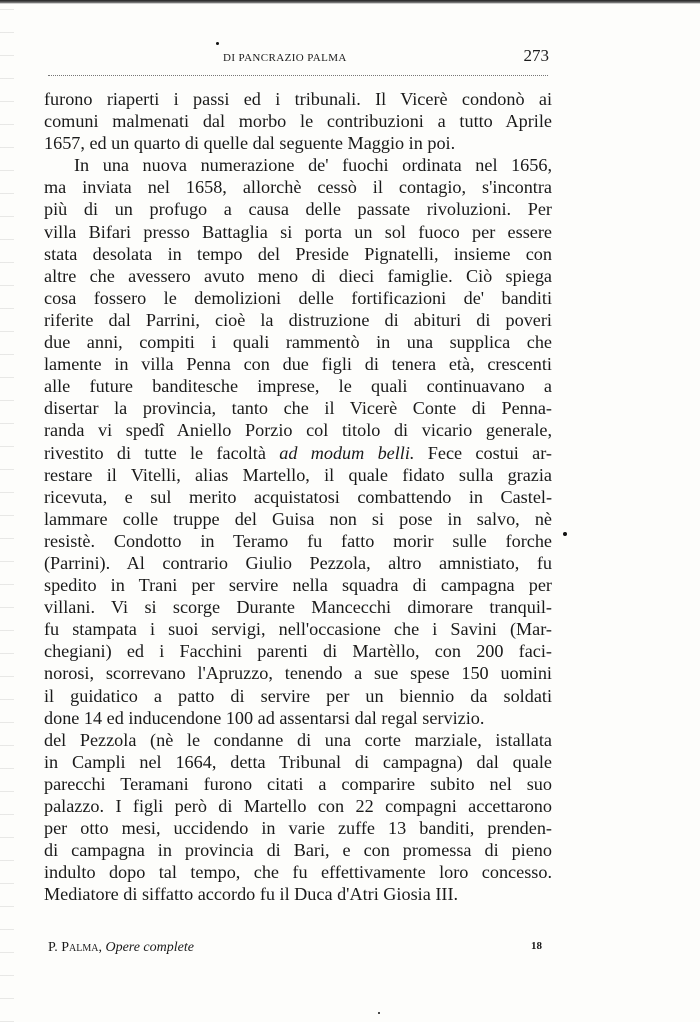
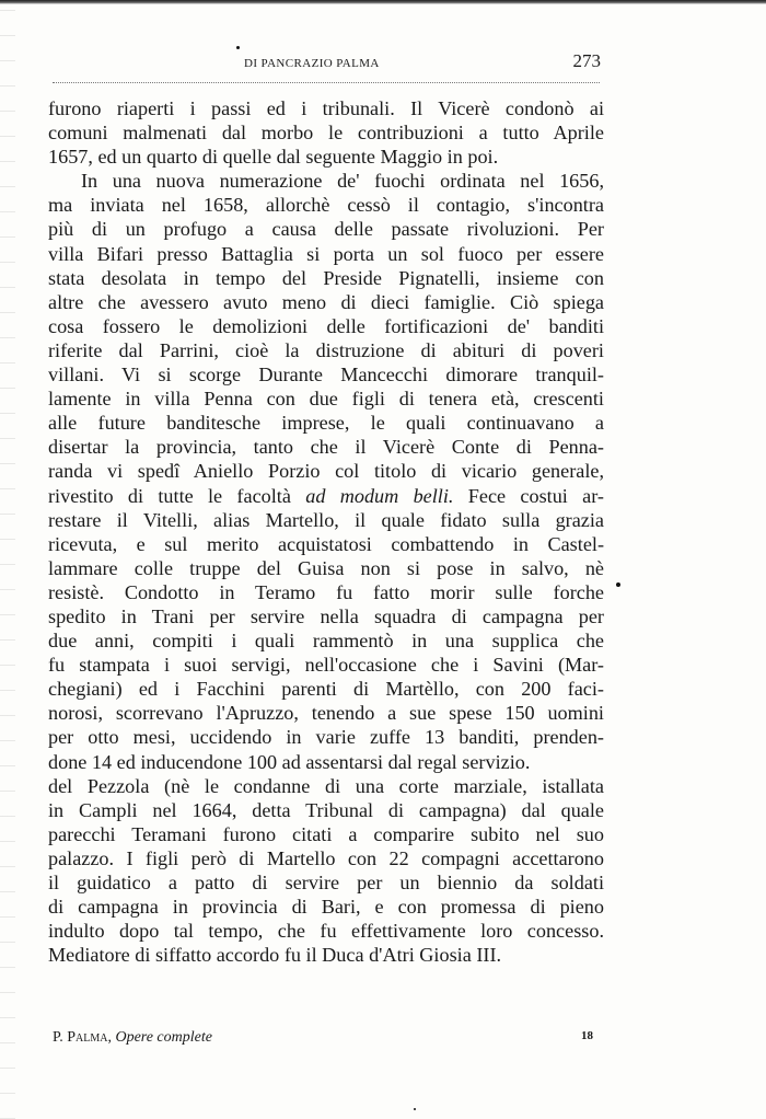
  DI PANCRAZIO PALMA
  273
  furono riaperti i passi ed i tribunali. Il Vicerè condonò ai
  comuni malmenati dal morbo le contribuzioni a tutto Aprile
  1657, ed un quarto di quelle dal seguente Maggio in poi.
  In una nuova numerazione de' fuochi ordinata nel 1656,
  ma inviata nel 1658, allorchè cessò il contagio, s'incontra
  più di un profugo a causa delle passate rivoluzioni. Per
  villa Bifari presso Battaglia si porta un sol fuoco per essere
  stata desolata in tempo del Preside Pignatelli, insieme con
  altre che avessero avuto meno di dieci famiglie. Ciò spiega
  cosa fossero le demolizioni delle fortificazioni de' banditi
  riferite dal Parrini, cioè la distruzione di abituri di poveri
- due anni, compiti i quali rammentò in una supplica che
+ villani. Vi si scorge Durante Mancecchi dimorare tranquil-
  lamente in villa Penna con due figli di tenera età, crescenti
  alle future banditesche imprese, le quali continuavano a
  disertar la provincia, tanto che il Vicerè Conte di Penna-
  randa vi spedî Aniello Porzio col titolo di vicario generale,
  rivestito di tutte le facoltà ad modum belli. Fece costui ar-
  restare il Vitelli, alias Martello, il quale fidato sulla grazia
  ricevuta, e sul merito acquistatosi combattendo in Castel-
  lammare colle truppe del Guisa non si pose in salvo, nè
  resistè. Condotto in Teramo fu fatto morir sulle forche
- (Parrini). Al contrario Giulio Pezzola, altro amnistiato, fu
  spedito in Trani per servire nella squadra di campagna per
- villani. Vi si scorge Durante Mancecchi dimorare tranquil-
+ due anni, compiti i quali rammentò in una supplica che
  fu stampata i suoi servigi, nell'occasione che i Savini (Mar-
  chegiani) ed i Facchini parenti di Martèllo, con 200 faci-
  norosi, scorrevano l'Apruzzo, tenendo a sue spese 150 uomini
- il guidatico a patto di servire per un biennio da soldati
+ per otto mesi, uccidendo in varie zuffe 13 banditi, prenden-
  done 14 ed inducendone 100 ad assentarsi dal regal servizio.
  del Pezzola (nè le condanne di una corte marziale, istallata
  in Campli nel 1664, detta Tribunal di campagna) dal quale
  parecchi Teramani furono citati a comparire subito nel suo
  palazzo. I figli però di Martello con 22 compagni accettarono
- per otto mesi, uccidendo in varie zuffe 13 banditi, prenden-
+ il guidatico a patto di servire per un biennio da soldati
  di campagna in provincia di Bari, e con promessa di pieno
  indulto dopo tal tempo, che fu effettivamente loro concesso.
  Mediatore di siffatto accordo fu il Duca d'Atri Giosia III.
  P. Palma, Opere complete
  18
